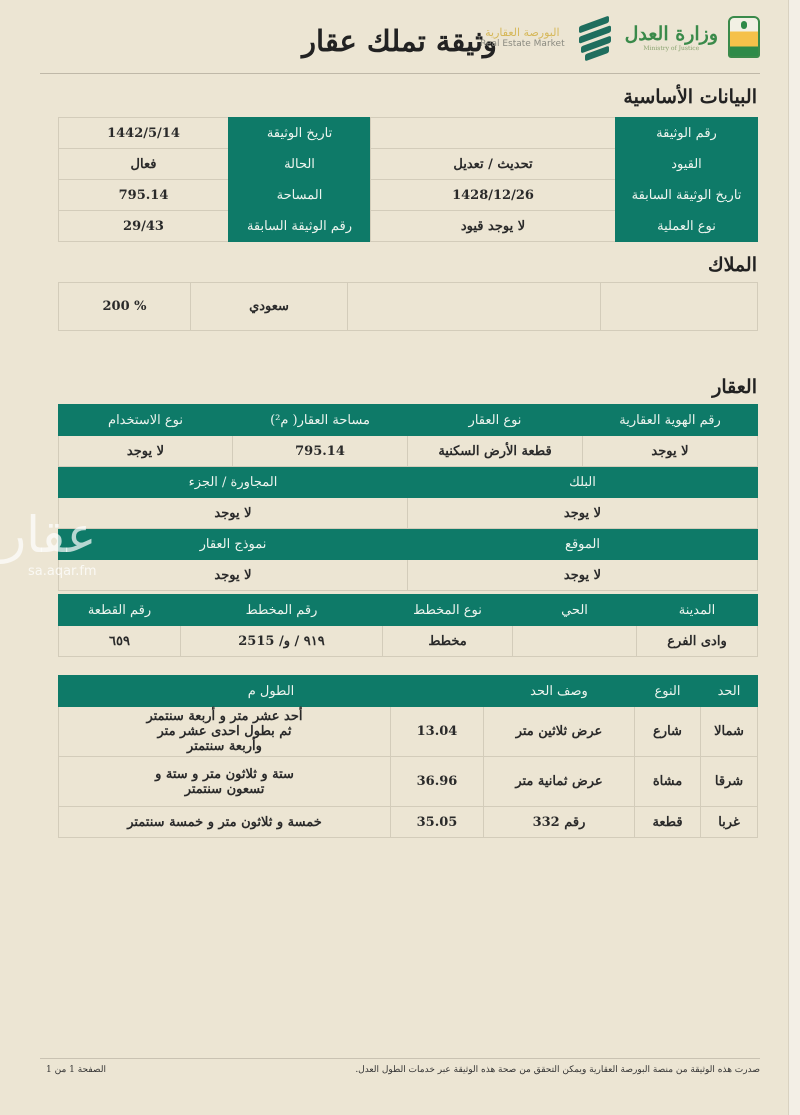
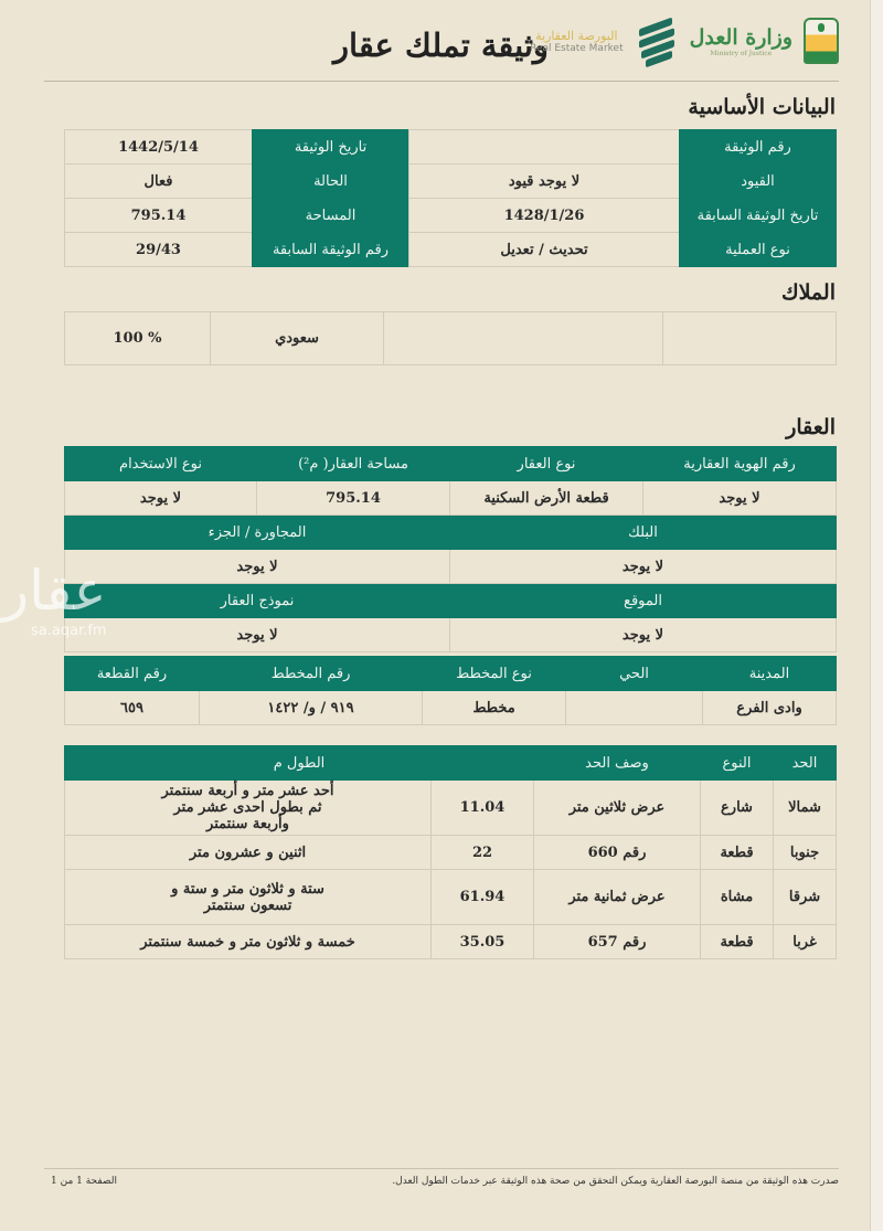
  وثيقة تملك عقار
  وزارة العدل
  البورصة العقارية
  Real Estate Market
  البيانات الأساسية
  رقم الوثيقة		تاريخ الوثيقة	1442/5/14
- القيود	تحديث / تعديل	الحالة	فعال
+ القيود	لا يوجد قيود	الحالة	فعال
- تاريخ الوثيقة السابقة	1428/12/26	المساحة	795.14
+ تاريخ الوثيقة السابقة	1428/1/26	المساحة	795.14
- نوع العملية	لا يوجد قيود	رقم الوثيقة السابقة	29/43
+ نوع العملية	تحديث / تعديل	رقم الوثيقة السابقة	29/43
  الملاك
- 		سعودي	% 200
+ 		سعودي	% 100
  العقار
  رقم الهوية العقارية	نوع العقار	مساحة العقار( م²)	نوع الاستخدام
  لا يوجد	قطعة الأرض السكنية	795.14	لا يوجد
  البلك	المجاورة / الجزء
  لا يوجد	لا يوجد
  الموقع	نموذج العقار
  لا يوجد	لا يوجد
  المدينة	الحي	نوع المخطط	رقم المخطط	رقم القطعة
- وادى الفرع		مخطط	٩١٩ / و/ 2515	٦٥٩
+ وادى الفرع		مخطط	٩١٩ / و/ ١٤٢٢	٦٥٩
  الحد	النوع	وصف الحد	الطول م
- شمالا	شارع	عرض ثلاثين متر	13.04	أحد عشر متر و أربعة سنتمتر ثم بطول احدى عشر متر وأربعة سنتمتر
+ شمالا	شارع	عرض ثلاثين متر	11.04	أحد عشر متر و أربعة سنتمتر ثم بطول احدى عشر متر وأربعة سنتمتر
+ جنوبا	قطعة	رقم 660	22	اثنين و عشرون متر
- شرقا	مشاة	عرض ثمانية متر	36.96	ستة و ثلاثون متر و ستة و تسعون سنتمتر
+ شرقا	مشاة	عرض ثمانية متر	61.94	ستة و ثلاثون متر و ستة و تسعون سنتمتر
- غربا	قطعة	رقم 332	35.05	خمسة و ثلاثون متر و خمسة سنتمتر
+ غربا	قطعة	رقم 657	35.05	خمسة و ثلاثون متر و خمسة سنتمتر
  عقار
  sa.aqar.fm
  صدرت هذه الوثيقة من منصة البورصة العقارية ويمكن التحقق من صحة هذه الوثيقة عبر خدمات الطول العدل.
  الصفحة 1 من 1
